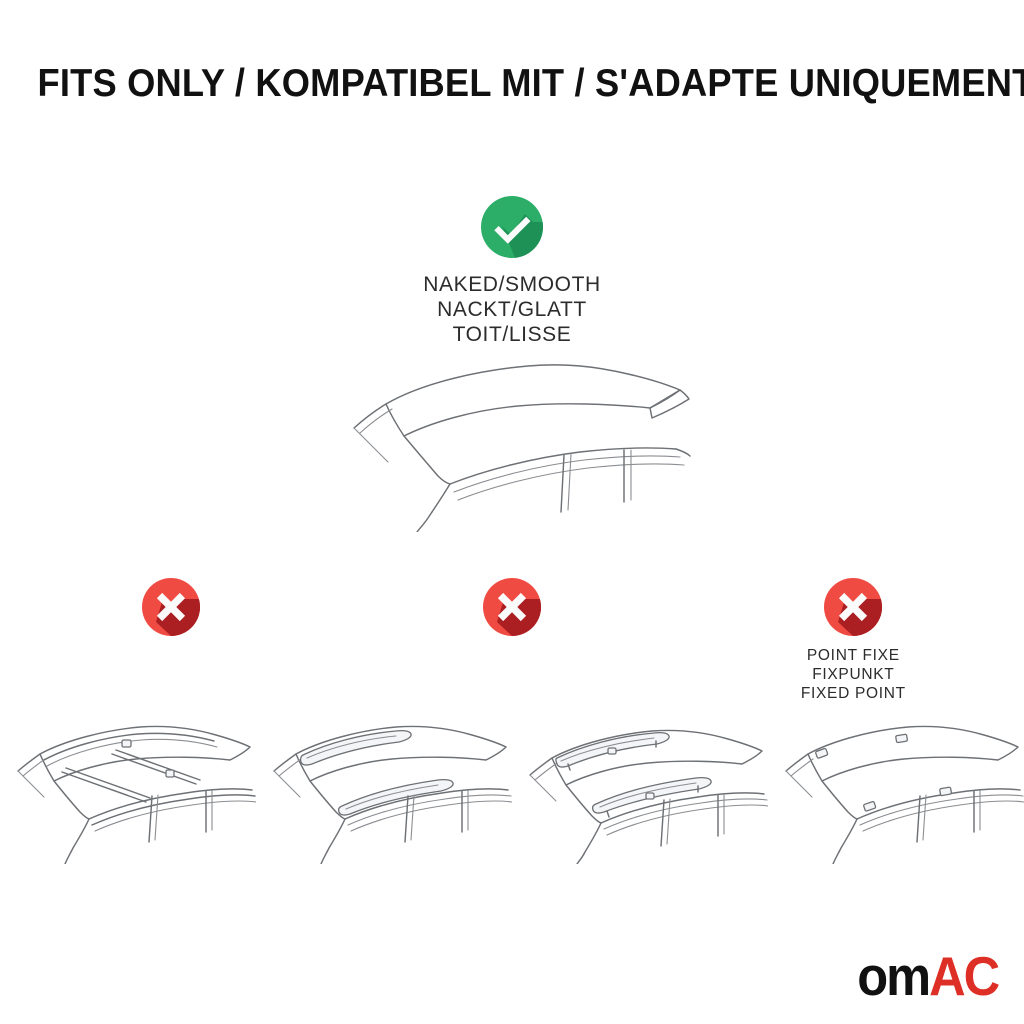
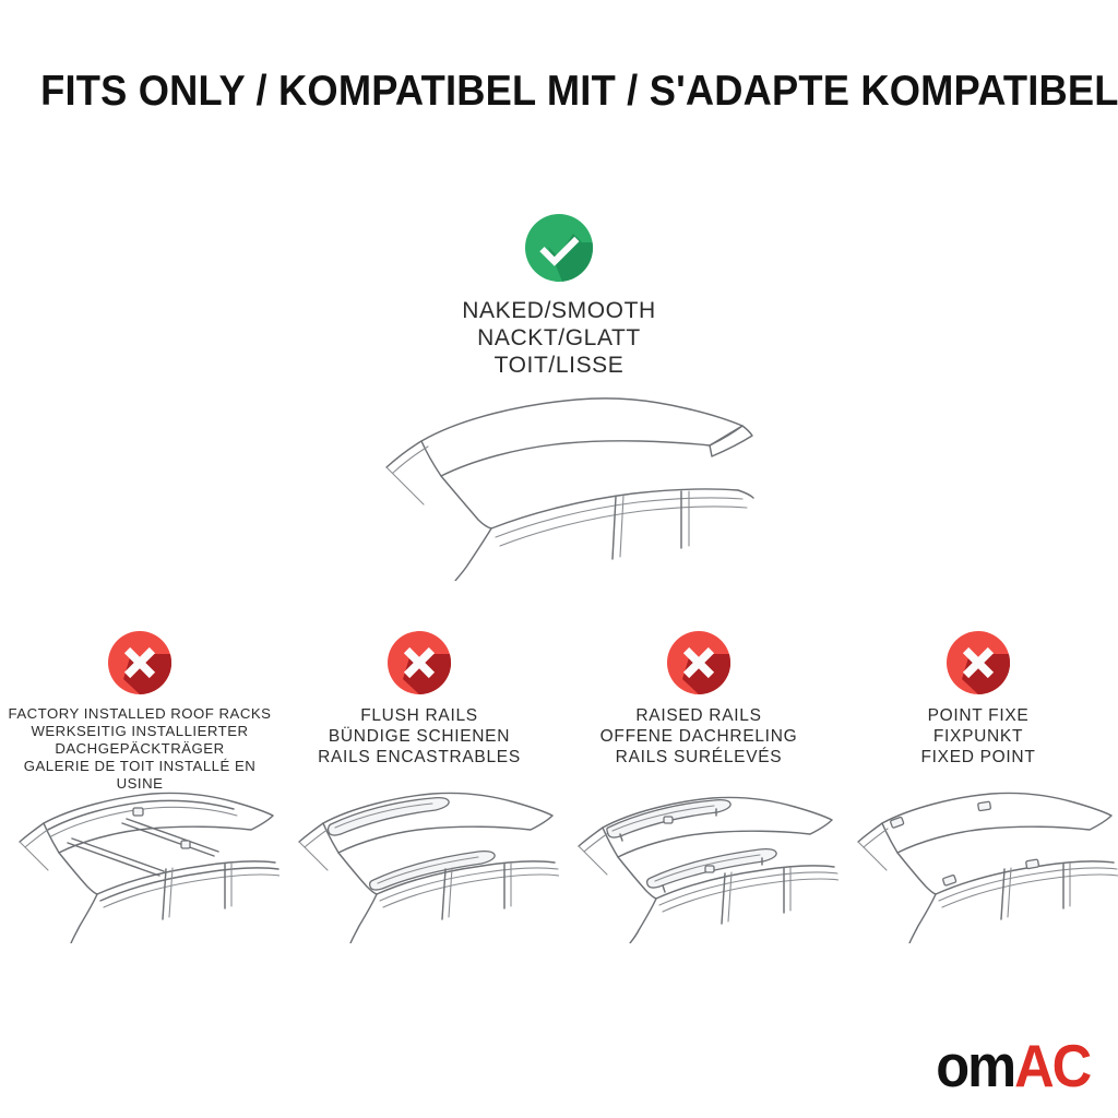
- FITS ONLY / KOMPATIBEL MIT / S'ADAPTE UNIQUEMENT
+ FITS ONLY / KOMPATIBEL MIT / S'ADAPTE KOMPATIBEL
  NAKED/SMOOTH
  NACKT/GLATT
  TOIT/LISSE
+ FACTORY INSTALLED ROOF RACKS
+ WERKSEITIG INSTALLIERTER
+ DACHGEPÄCKTRÄGER
+ GALERIE DE TOIT INSTALLÉ EN USINE
+ FLUSH RAILS
+ BÜNDIGE SCHIENEN
+ RAILS ENCASTRABLES
+ RAISED RAILS
+ OFFENE DACHRELING
+ RAILS SURÉLEVÉS
  POINT FIXE
  FIXPUNKT
  FIXED POINT
  omAC
